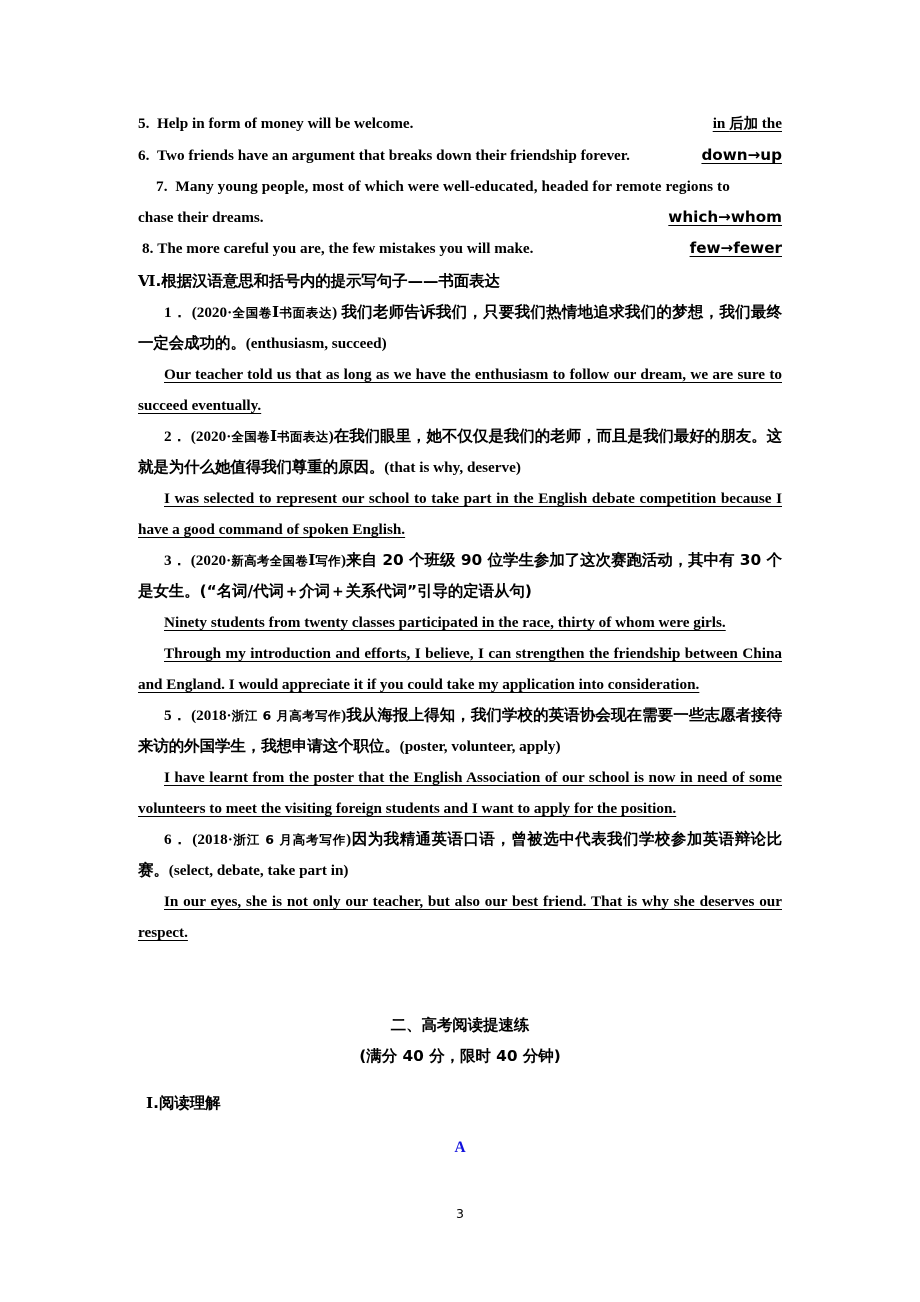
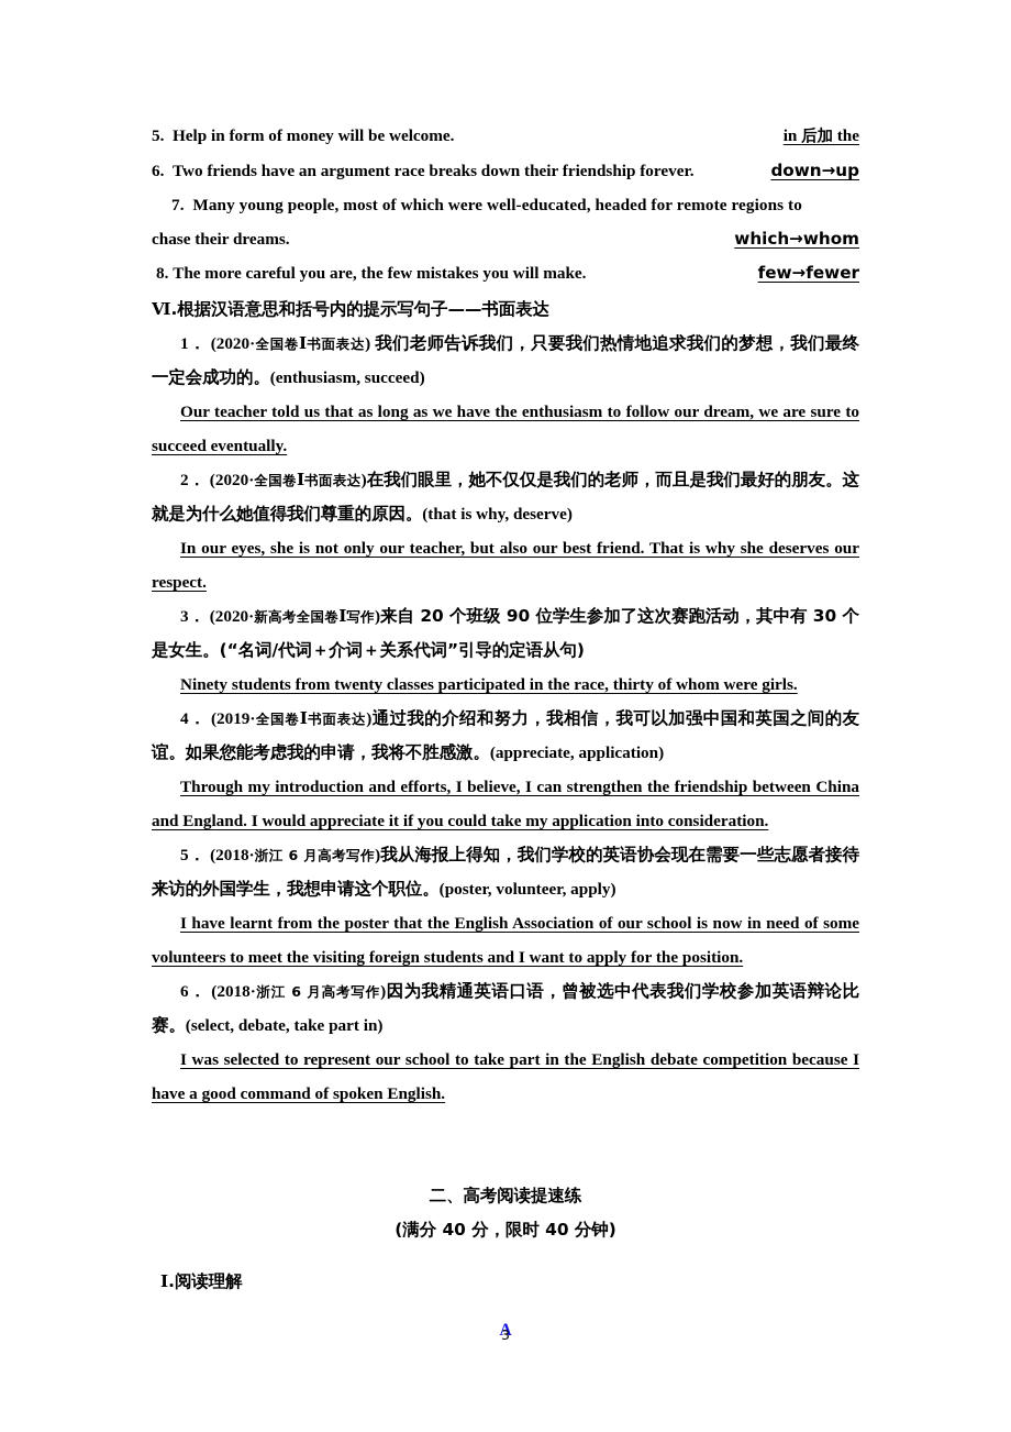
  5. Help in form of money will be welcome.
  in 后加 the
- 6. Two friends have an argument that breaks down their friendship forever.
+ 6. Two friends have an argument race breaks down their friendship forever.
  down→up
  7. Many young people, most of which were well-educated, headed for remote regions to
  chase their dreams.
  which→whom
  8. The more careful you are, the few mistakes you will make.
  few→fewer
  Ⅵ.根据汉语意思和括号内的提示写句子——书面表达
  1． (2020·全国卷Ⅰ书面表达) 我们老师告诉我们，只要我们热情地追求我们的梦想，我们最终一定会成功的。(enthusiasm, succeed)
  Our teacher told us that as long as we have the enthusiasm to follow our dream, we are sure to succeed eventually.
  2． (2020·全国卷Ⅰ书面表达)在我们眼里，她不仅仅是我们的老师，而且是我们最好的朋友。这就是为什么她值得我们尊重的原因。(that is why, deserve)
- I was selected to represent our school to take part in the English debate competition because I have a good command of spoken English.
+ In our eyes, she is not only our teacher, but also our best friend. That is why she deserves our respect.
  3． (2020·新高考全国卷Ⅰ写作)来自 20 个班级 90 位学生参加了这次赛跑活动，其中有 30 个是女生。(“名词/代词＋介词＋关系代词”引导的定语从句)
  Ninety students from twenty classes participated in the race, thirty of whom were girls.
+ 4． (2019·全国卷Ⅰ书面表达)通过我的介绍和努力，我相信，我可以加强中国和英国之间的友谊。如果您能考虑我的申请，我将不胜感激。(appreciate, application)
  Through my introduction and efforts, I believe, I can strengthen the friendship between China and England. I would appreciate it if you could take my application into consideration.
  5． (2018·浙江 6 月高考写作)我从海报上得知，我们学校的英语协会现在需要一些志愿者接待来访的外国学生，我想申请这个职位。(poster, volunteer, apply)
  I have learnt from the poster that the English Association of our school is now in need of some volunteers to meet the visiting foreign students and I want to apply for the position.
  6． (2018·浙江 6 月高考写作)因为我精通英语口语，曾被选中代表我们学校参加英语辩论比赛。(select, debate, take part in)
- In our eyes, she is not only our teacher, but also our best friend. That is why she deserves our respect.
+ I was selected to represent our school to take part in the English debate competition because I have a good command of spoken English.
  二、高考阅读提速练
  (满分 40 分，限时 40 分钟)
  Ⅰ.阅读理解
  A
  3
